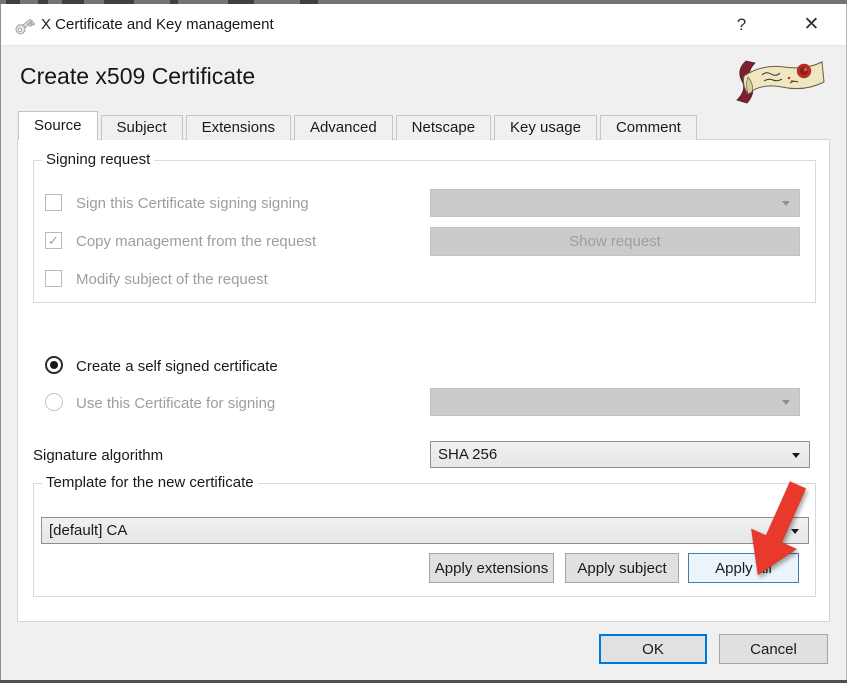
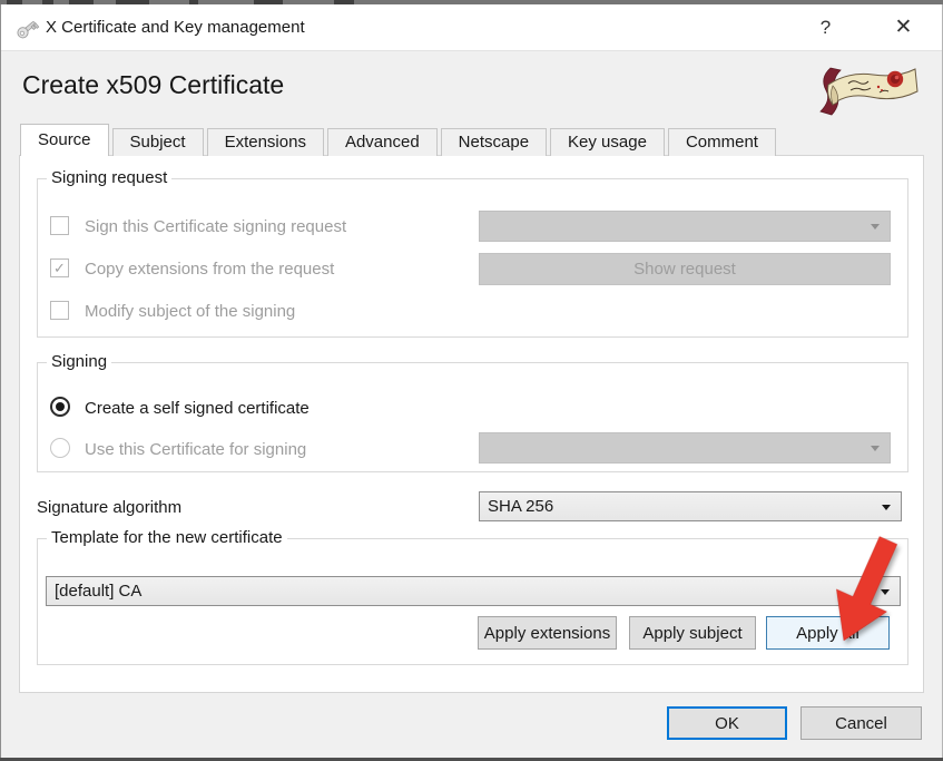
  X Certificate and Key management
  ?
  ✕
  Create x509 Certificate
  Source
  Subject
  Extensions
  Advanced
  Netscape
  Key usage
  Comment
  Signing request
- Sign this Certificate signing signing
+ Sign this Certificate signing request
  ✓
- Copy management from the request
+ Copy extensions from the request
  Show request
- Modify subject of the request
+ Modify subject of the signing
+ Signing
  Create a self signed certificate
  Use this Certificate for signing
  Signature algorithm
  SHA 256
  Template for the new certificate
  [default] CA
  Apply extensions
  Apply subject
  Applyl
  OK
  Cancel
